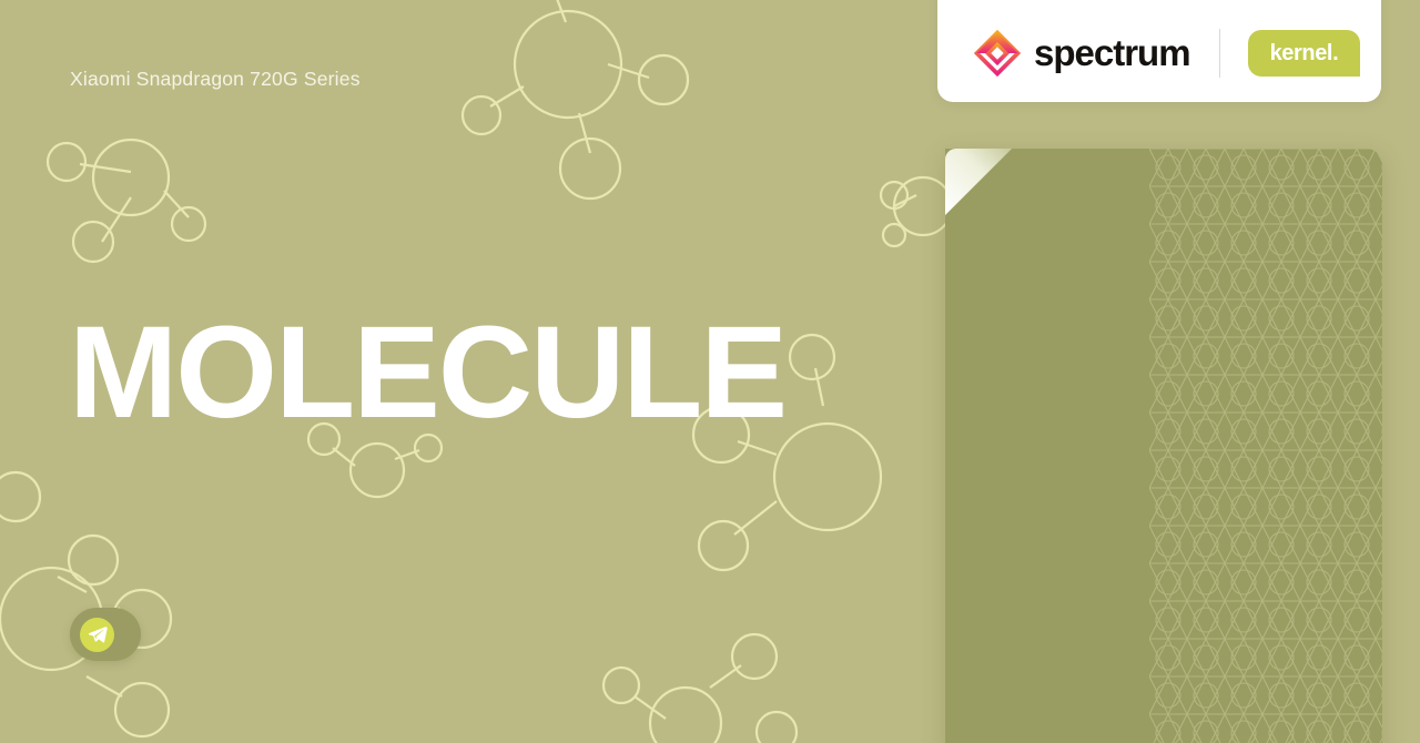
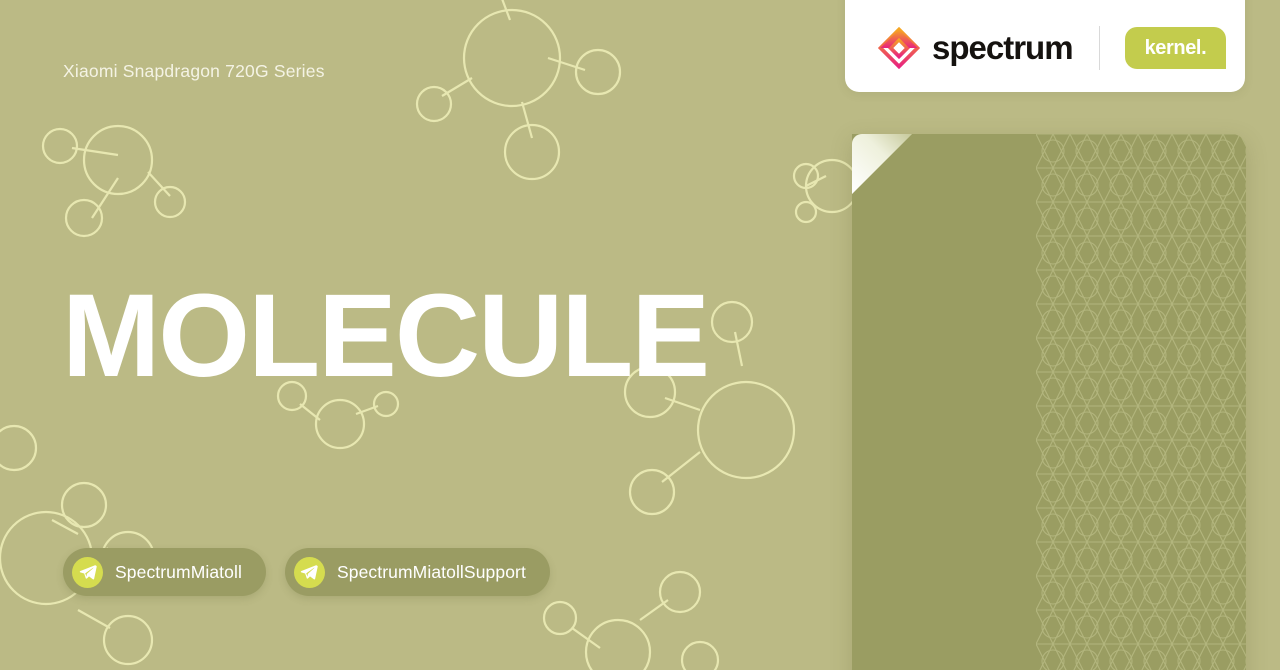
  Xiaomi Snapdragon 720G Series
  MOLECULE
+ SpectrumMiatoll
+ SpectrumMiatollSupport
  spectrum
  kernel.
